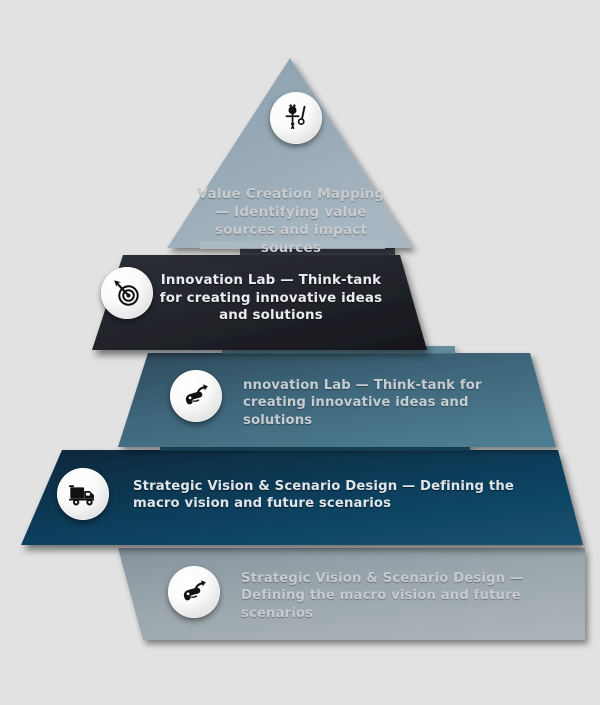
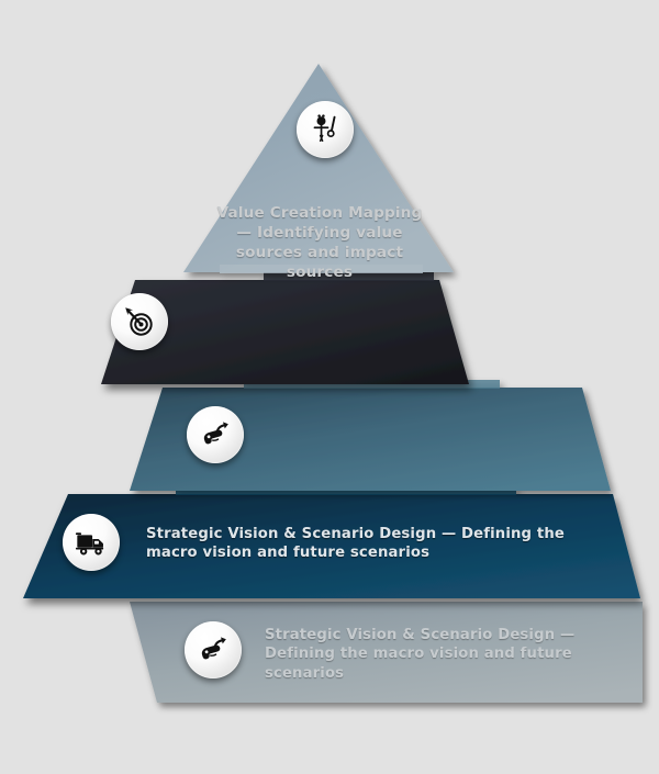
  Value Creation Mapping — Identifying value sources and impact sources
- Innovation Lab — Think-tank for creating innovative ideas and solutions
- nnovation Lab — Think-tank for creating innovative ideas and solutions
  Strategic Vision & Scenario Design — Defining the macro vision and future scenarios
  Strategic Vision & Scenario Design — Defining the macro vision and future scenarios
